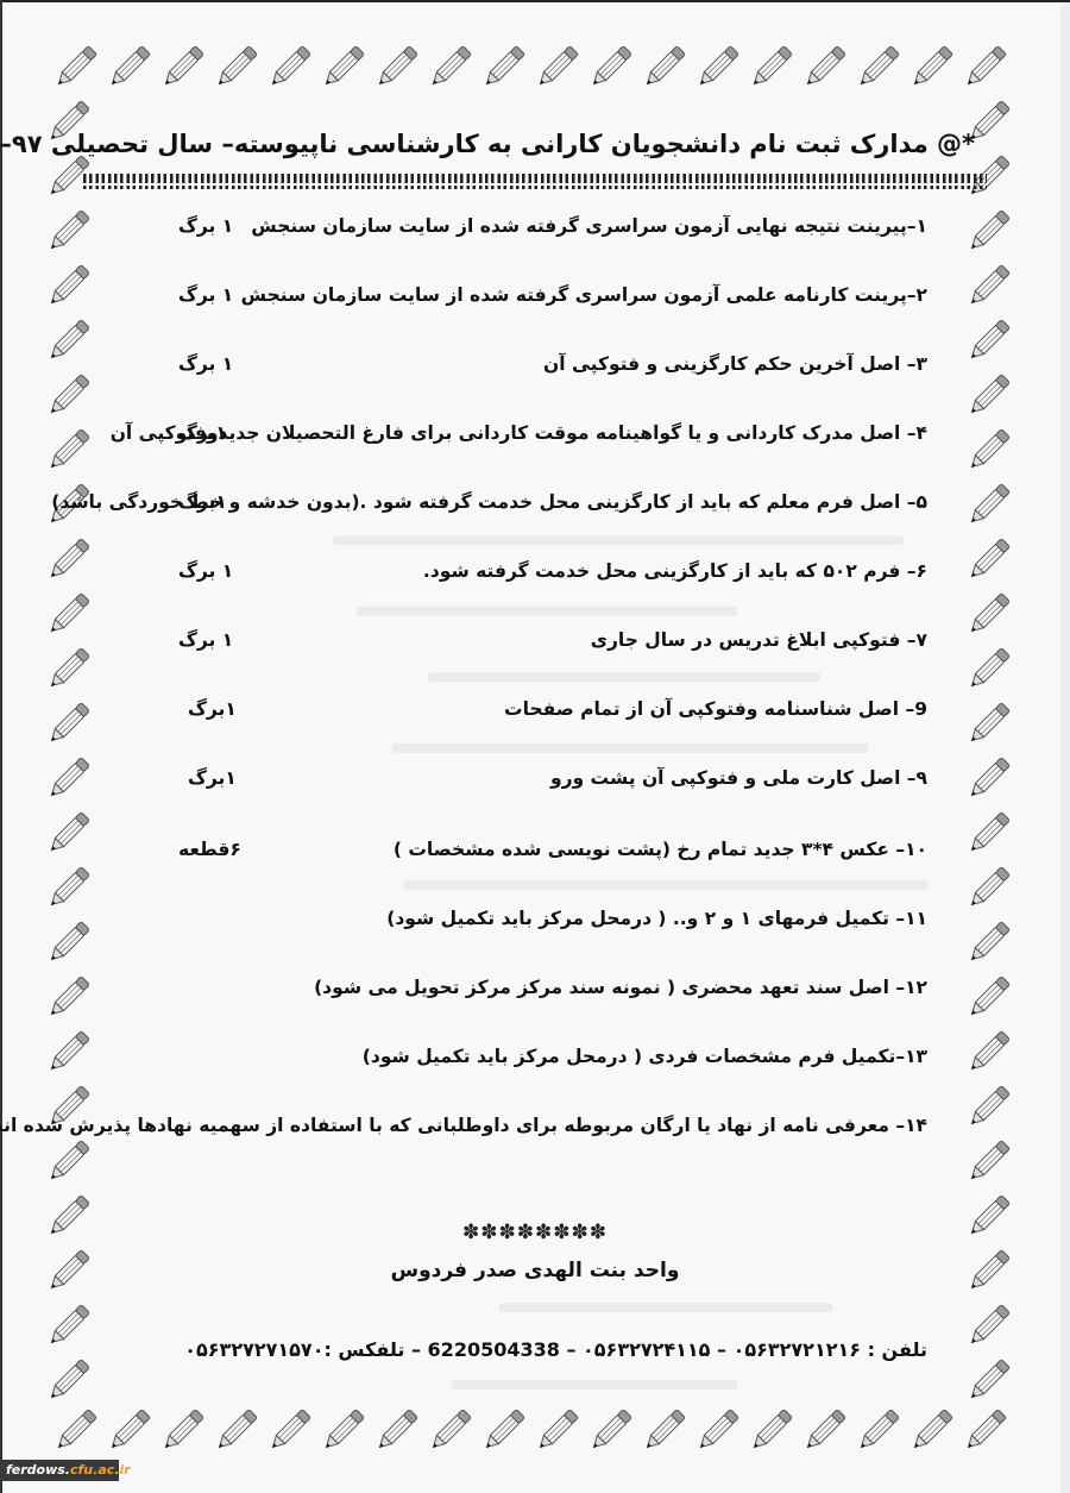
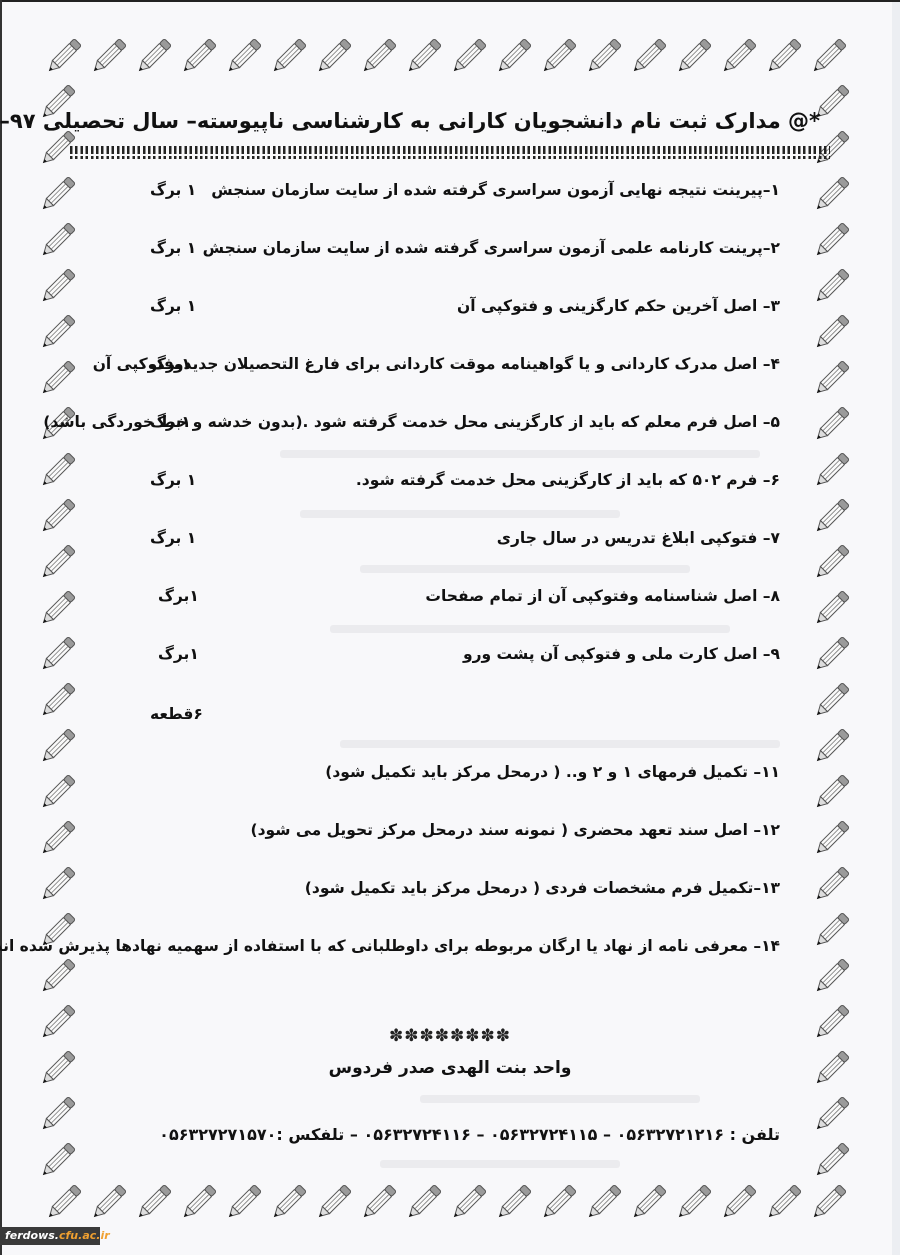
  *@ مدارک ثبت نام دانشجویان کارانی به کارشناسی ناپیوسته– سال تحصیلی ۹۷–
  ۱–پیرینت نتیجه نهایی آزمون سراسری گرفته شده از سایت سازمان سنجش
  ۱ برگ
  ۲–پرینت کارنامه علمی آزمون سراسری گرفته شده از سایت سازمان سنجش
  ۱ برگ
  ۳– اصل آخرین حکم کارگزینی و فتوکپی آن
  ۱ برگ
  ۴– اصل مدرک کاردانی و یا گواهینامه موقت کاردانی برای فارغ التحصیلان جدیدوفتوکپی آن
  ۱برگ
  ۵– اصل فرم معلم که باید از کارگزینی محل خدمت گرفته شود .(بدون خدشه و خط خوردگی باشد)
  ۱برگ
  ۶– فرم ۵۰۲ که باید از کارگزینی محل خدمت گرفته شود.
  ۱ برگ
  ۷– فتوکپی ابلاغ تدریس در سال جاری
  ۱ برگ
- 9– اصل شناسنامه وفتوکپی آن از تمام صفحات
+ ۸– اصل شناسنامه وفتوکپی آن از تمام صفحات
  ۱برگ
  ۹– اصل کارت ملی و فتوکپی آن پشت ورو
  ۱برگ
- ۱۰– عکس ۴*۳ جدید تمام رخ (پشت نویسی شده مشخصات )
  ۶قطعه
  ۱۱– تکمیل فرمهای ۱ و ۲ و.. ( درمحل مرکز باید تکمیل شود)
- ۱۲– اصل سند تعهد محضری ( نمونه سند مرکز مرکز تحویل می شود)
+ ۱۲– اصل سند تعهد محضری ( نمونه سند درمحل مرکز تحویل می شود)
  ۱۳–تکمیل فرم مشخصات فردی ( درمحل مرکز باید تکمیل شود)
  ۱۴– معرفی نامه از نهاد یا ارگان مربوطه برای داوطلبانی که با استفاده از سهمیه نهادها پذیرش شده ان
  ✽✽✽✽✽✽✽✽
  واحد بنت الهدی صدر فردوس
- تلفن : ۰۵۶۳۲۷۲۱۲۱۶ – ۰۵۶۳۲۷۲۴۱۱۵ – 6220504338 – تلفکس :۰۵۶۳۲۷۲۷۱۵۷۰
+ تلفن : ۰۵۶۳۲۷۲۱۲۱۶ – ۰۵۶۳۲۷۲۴۱۱۵ – ۰۵۶۳۲۷۲۴۱۱۶ – تلفکس :۰۵۶۳۲۷۲۷۱۵۷۰
  ferdows.cfu.ac.ir
